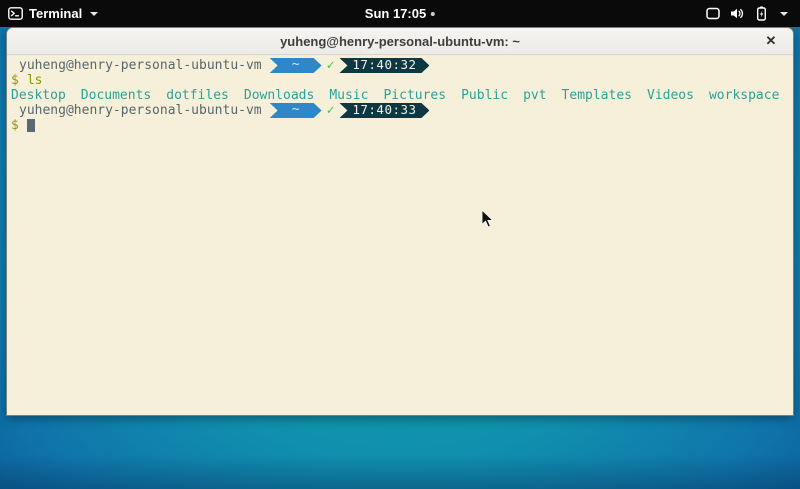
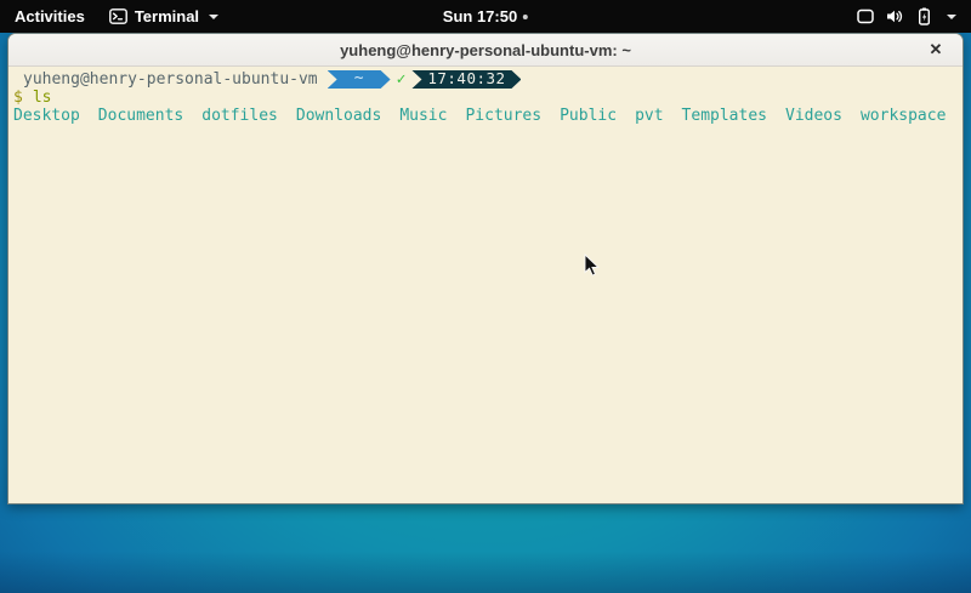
+ Activities
  Terminal
- Sun 17:05
+ Sun 17:50
  yuheng@henry-personal-ubuntu-vm: ~
  ✕
  yuheng@henry-personal-ubuntu-vm ~ ✓ 17:40:32
  $ ls
  Desktop Documents dotfiles Downloads Music Pictures Public pvt Templates Videos workspace
- yuheng@henry-personal-ubuntu-vm ~ ✓ 17:40:33
- $
